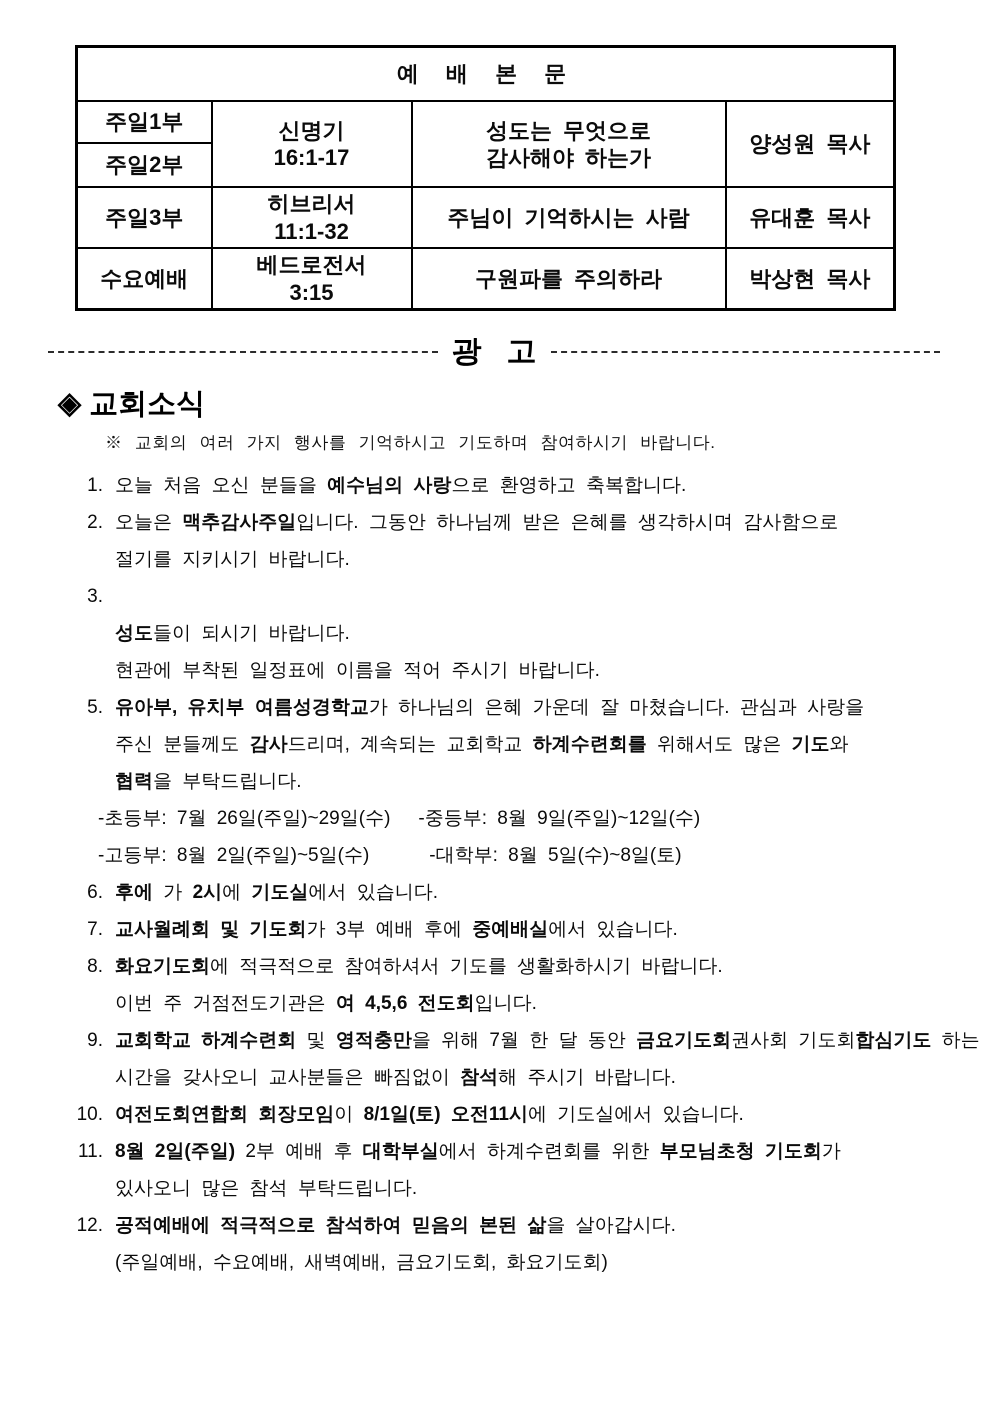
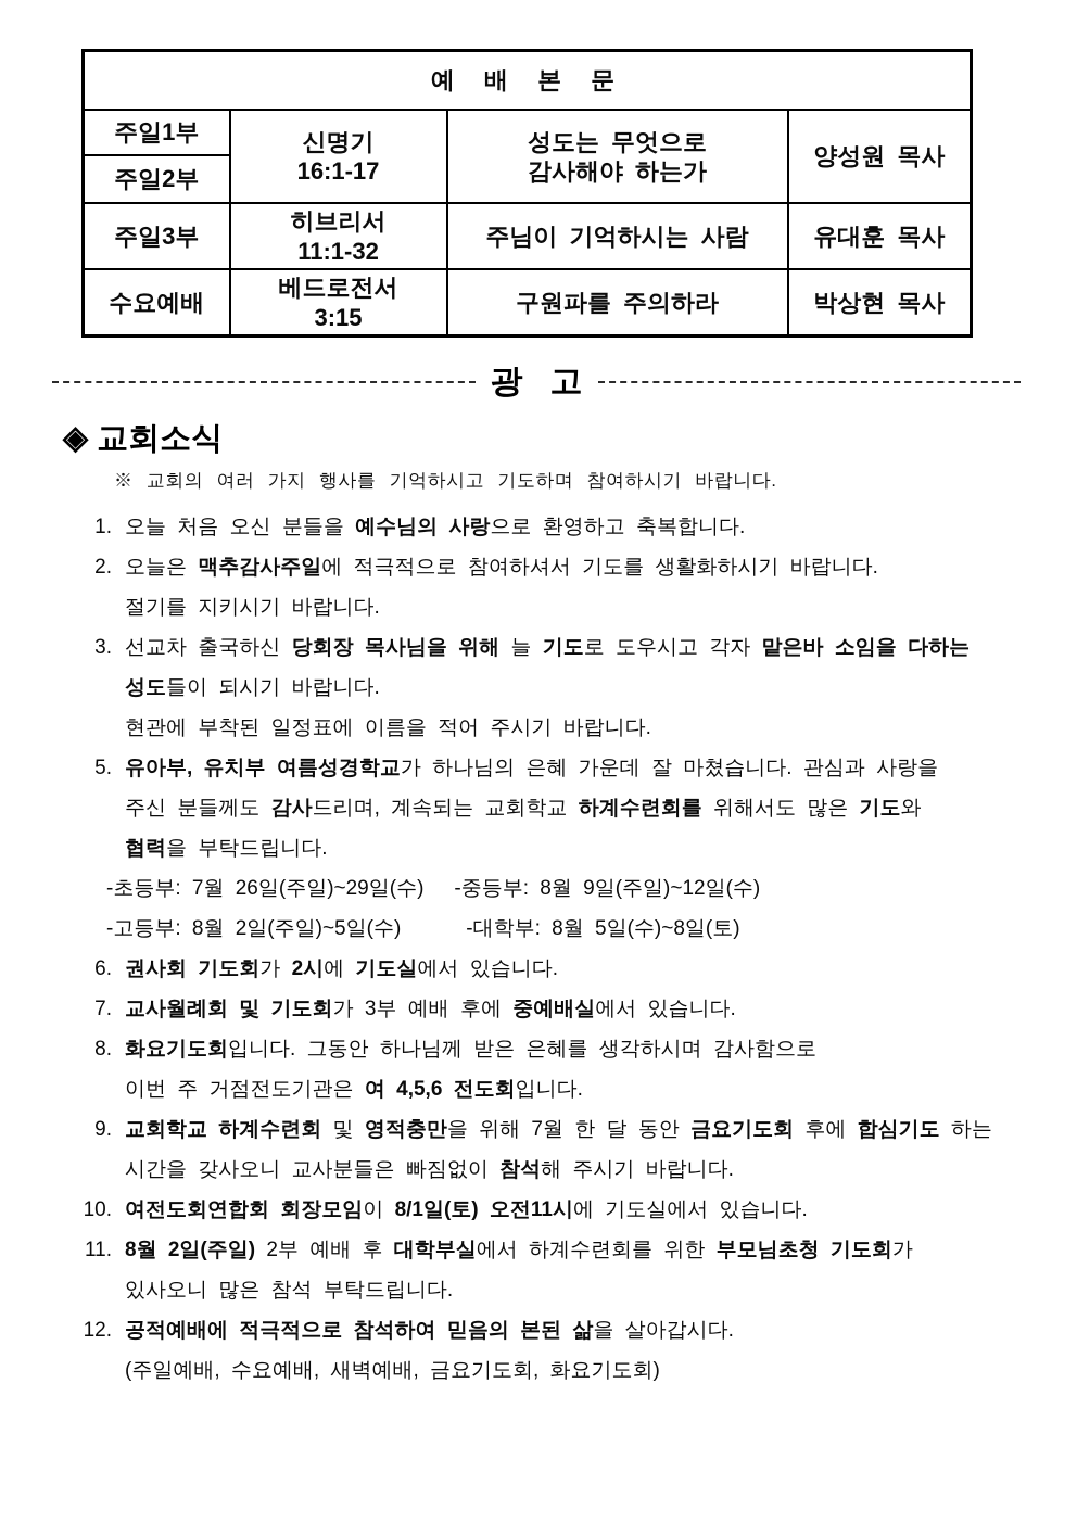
  예 배 본 문
  주일1부	신명기 16:1-17	성도는 무엇으로 감사해야 하는가	양성원 목사
  주일2부
  주일3부	히브리서 11:1-32	주님이 기억하시는 사람	유대훈 목사
  수요예배	베드로전서 3:15	구원파를 주의하라	박상현 목사
  광 고
  ◈
  교회소식
  ※ 교회의 여러 가지 행사를 기억하시고 기도하며 참여하시기 바랍니다.
  1.
  오늘 처음 오신 분들을 예수님의 사랑으로 환영하고 축복합니다.
  2.
- 오늘은 맥추감사주일입니다. 그동안 하나님께 받은 은혜를 생각하시며 감사함으로
+ 오늘은 맥추감사주일에 적극적으로 참여하셔서 기도를 생활화하시기 바랍니다.
  절기를 지키시기 바랍니다.
  3.
+ 선교차 출국하신 당회장 목사님을 위해 늘 기도로 도우시고 각자 맡은바 소임을 다하는
  성도들이 되시기 바랍니다.
  현관에 부착된 일정표에 이름을 적어 주시기 바랍니다.
  5.
  유아부, 유치부 여름성경학교가 하나님의 은혜 가운데 잘 마쳤습니다. 관심과 사랑을
  주신 분들께도 감사드리며, 계속되는 교회학교 하계수련회를 위해서도 많은 기도와
  협력을 부탁드립니다.
  -초등부: 7월 26일(주일)~29일(수) -중등부: 8월 9일(주일)~12일(수)
  -고등부: 8월 2일(주일)~5일(수) -대학부: 8월 5일(수)~8일(토)
  6.
- 후에 가 2시에 기도실에서 있습니다.
+ 권사회 기도회가 2시에 기도실에서 있습니다.
  7.
  교사월례회 및 기도회가 3부 예배 후에 중예배실에서 있습니다.
  8.
- 화요기도회에 적극적으로 참여하셔서 기도를 생활화하시기 바랍니다.
+ 화요기도회입니다. 그동안 하나님께 받은 은혜를 생각하시며 감사함으로
  이번 주 거점전도기관은 여 4,5,6 전도회입니다.
  9.
- 교회학교 하계수련회 및 영적충만을 위해 7월 한 달 동안 금요기도회권사회 기도회합심기도 하는
+ 교회학교 하계수련회 및 영적충만을 위해 7월 한 달 동안 금요기도회 후에 합심기도 하는
  시간을 갖사오니 교사분들은 빠짐없이 참석해 주시기 바랍니다.
  10.
  여전도회연합회 회장모임이 8/1일(토) 오전11시에 기도실에서 있습니다.
  11.
  8월 2일(주일) 2부 예배 후 대학부실에서 하계수련회를 위한 부모님초청 기도회가
  있사오니 많은 참석 부탁드립니다.
  12.
  공적예배에 적극적으로 참석하여 믿음의 본된 삶을 살아갑시다.
  (주일예배, 수요예배, 새벽예배, 금요기도회, 화요기도회)
